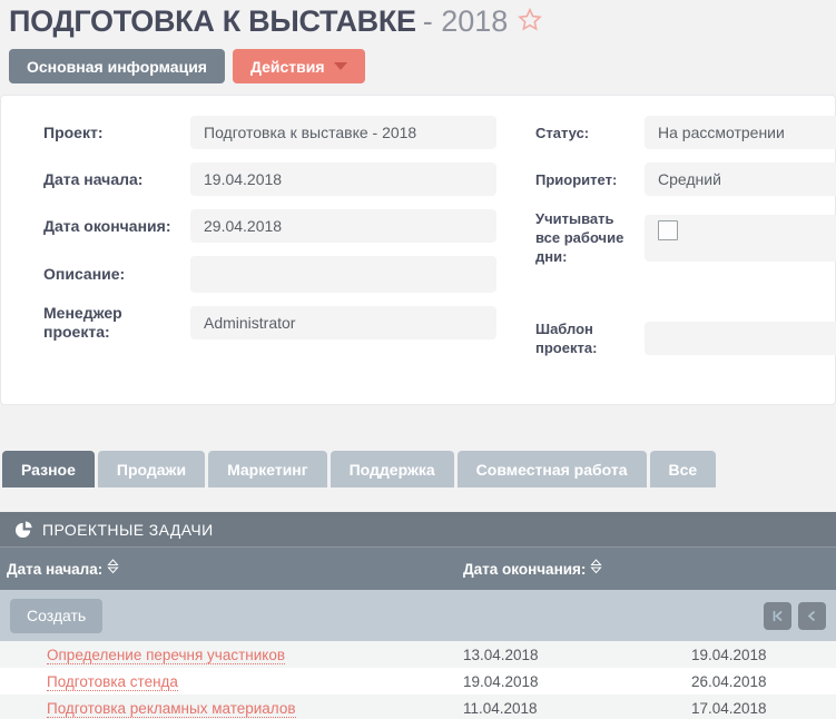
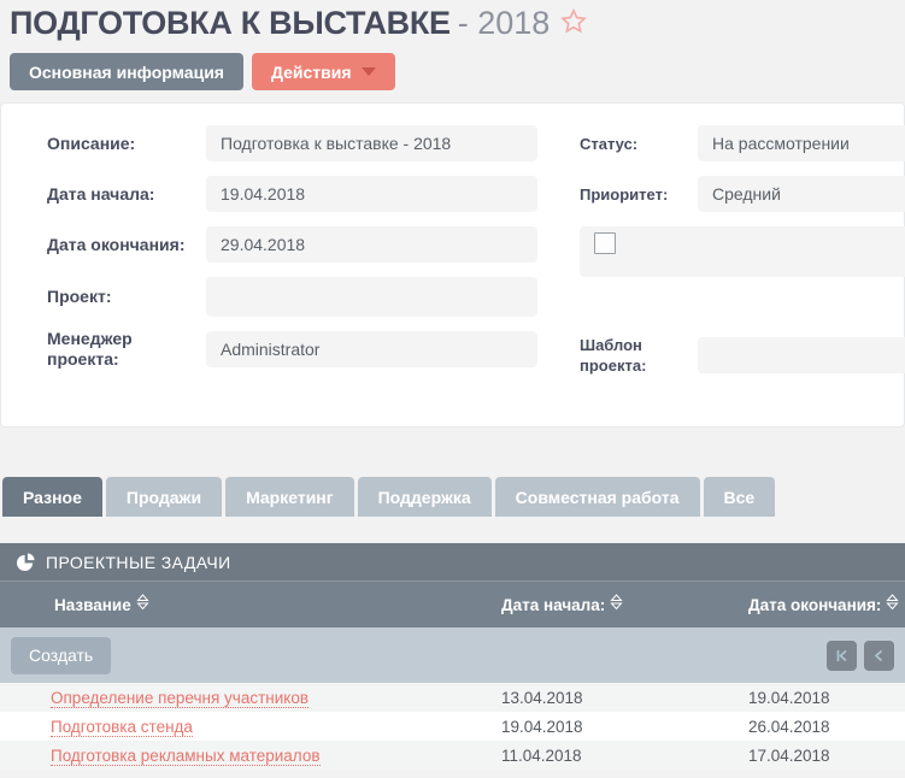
  ПОДГОТОВКА К ВЫСТАВКЕ
  - 2018
  Основная информация
  Действия
- Проект:
+ Описание:
  Подготовка к выставке - 2018
  Дата начала:
  19.04.2018
  Дата окончания:
  29.04.2018
- Описание:
+ Проект:
  Менеджер проекта:
  Administrator
  Статус:
  На рассмотрении
  Приоритет:
  Средний
- Учитывать все рабочие дни:
  Шаблон проекта:
  Разное
  Продажи
  Маркетинг
  Поддержка
  Совместная работа
  Все
  ПРОЕКТНЫЕ ЗАДАЧИ
+ Название
  Дата начала:
  Дата окончания:
  Создать
  Определение перечня участников
  13.04.2018
  19.04.2018
  Подготовка стенда
  19.04.2018
  26.04.2018
  Подготовка рекламных материалов
  11.04.2018
  17.04.2018
